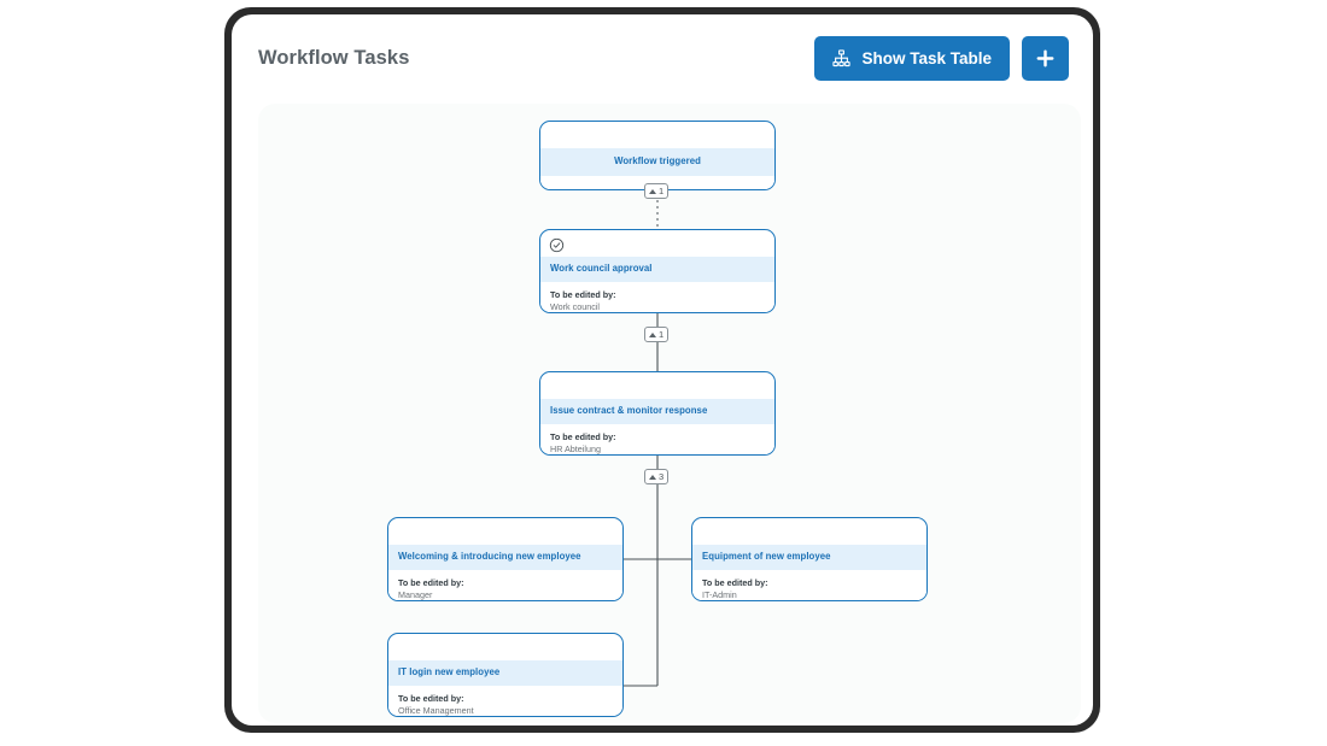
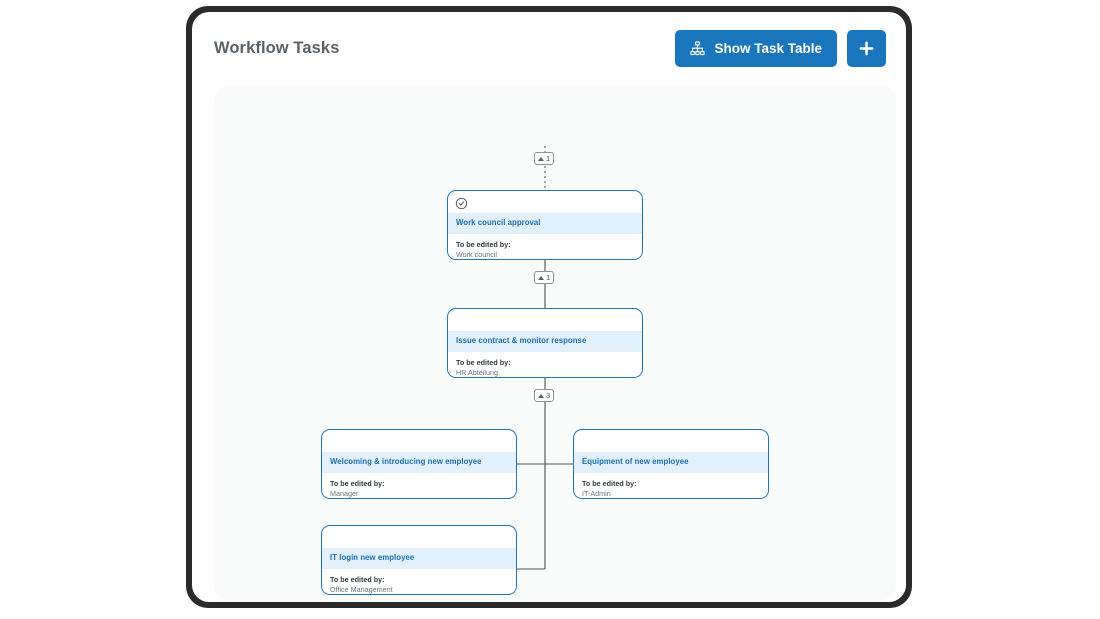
  Workflow Tasks
  Show Task Table
- Workflow triggered
  1
  Work council approval
  To be edited by:
  Work council
  1
  Issue contract & monitor response
  To be edited by:
  HR Abteilung
  3
  Welcoming & introducing new employee
  To be edited by:
  Manager
  Equipment of new employee
  To be edited by:
  IT-Admin
  IT login new employee
  To be edited by:
  Office Management
